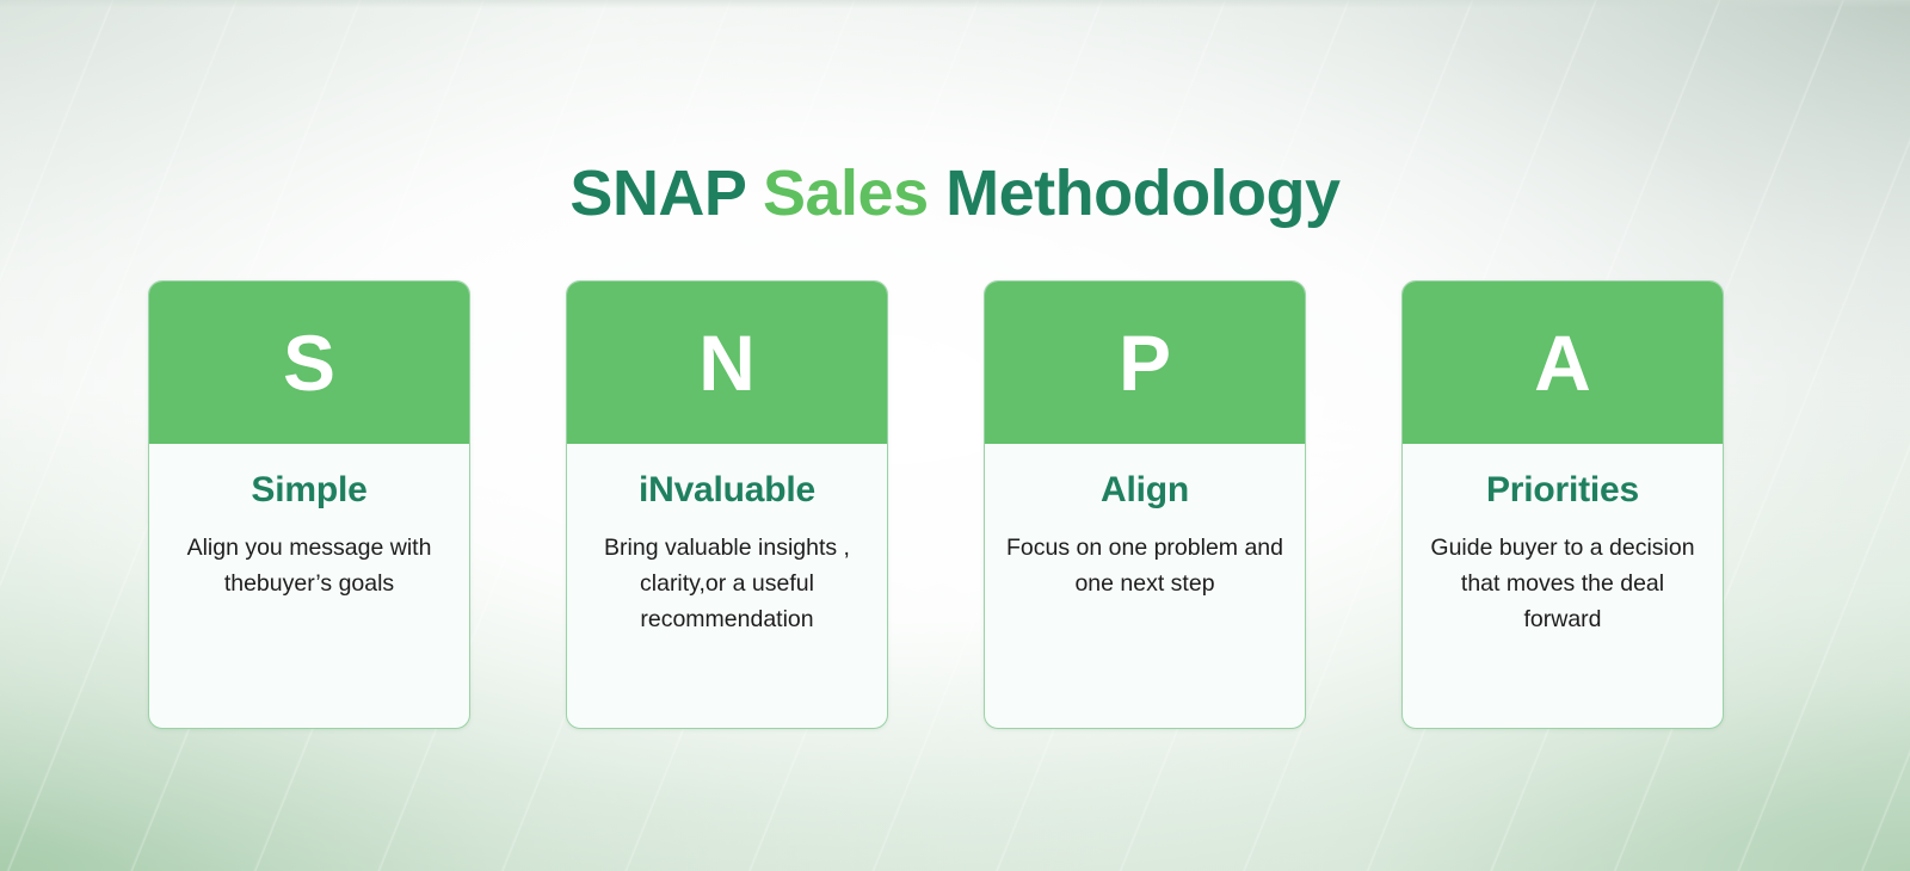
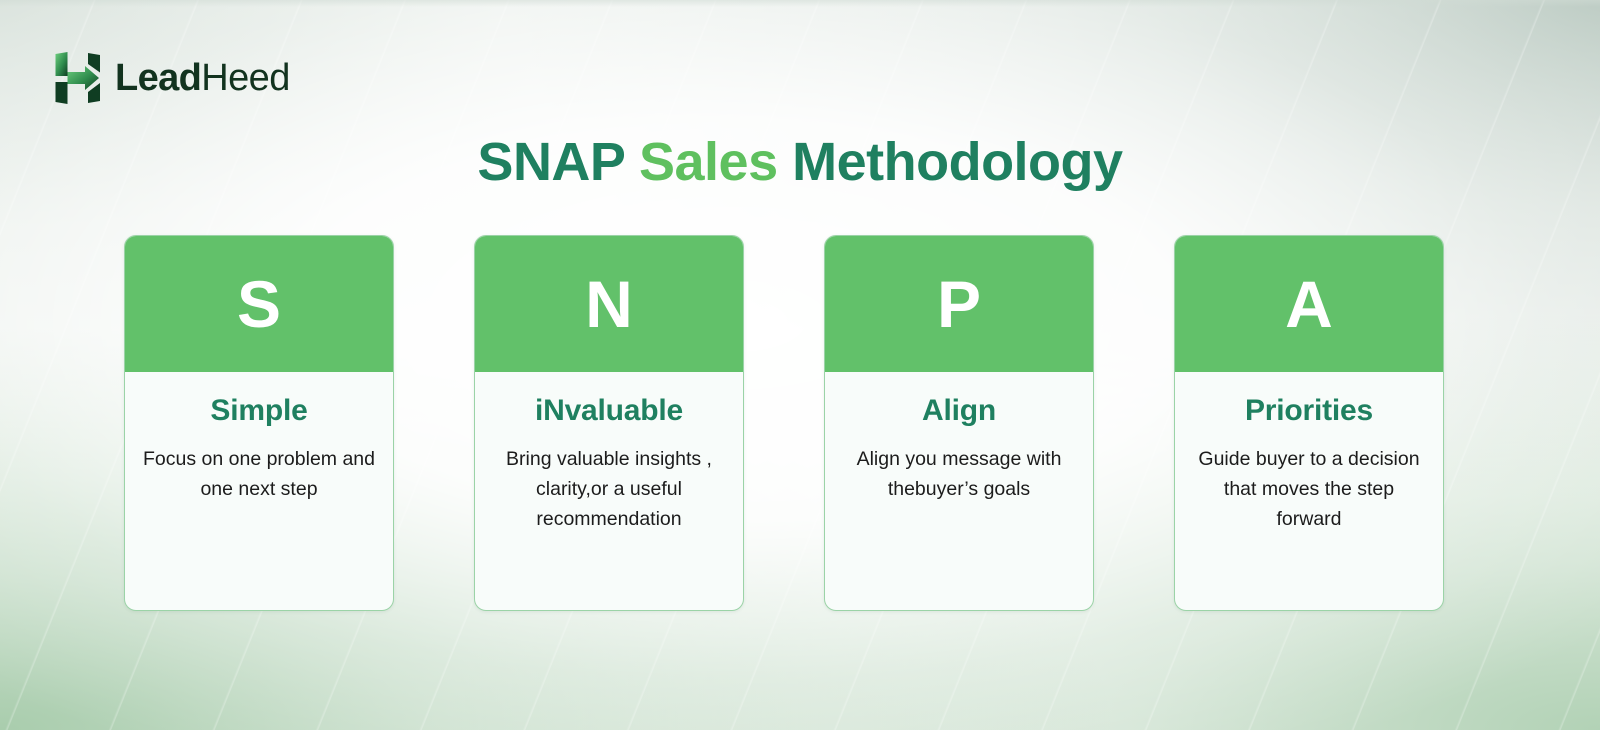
+ LeadHeed
  SNAP Sales Methodology
  S
  Simple
- Align you message with thebuyer’s goals
+ Focus on one problem and one next step
  N
  iNvaluable
  Bring valuable insights , clarity,or a useful recommendation
  P
  Align
- Focus on one problem and one next step
+ Align you message with thebuyer’s goals
  A
  Priorities
- Guide buyer to a decision that moves the deal forward
+ Guide buyer to a decision that moves the step forward
